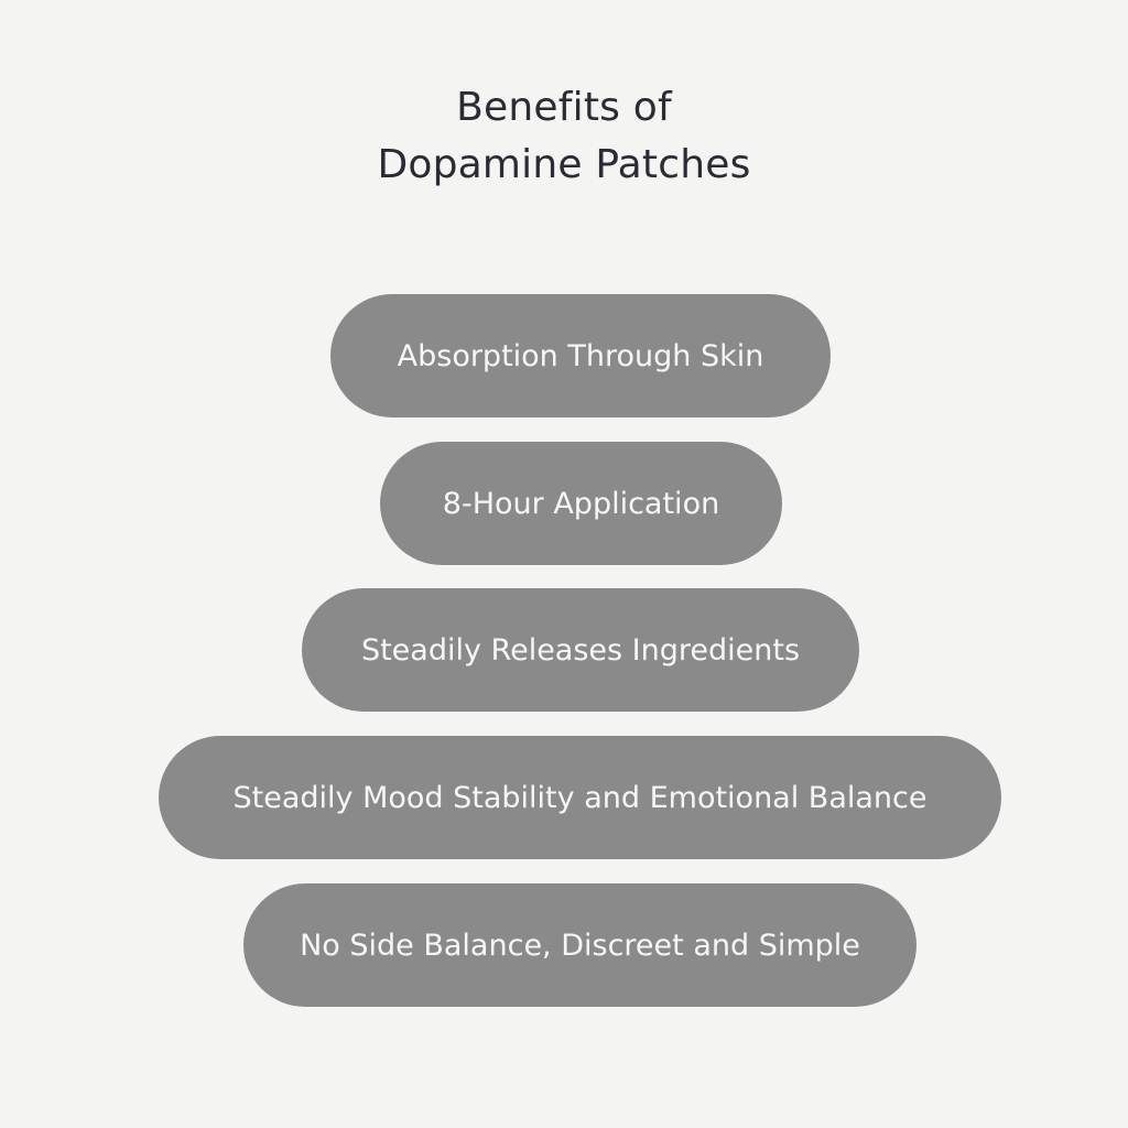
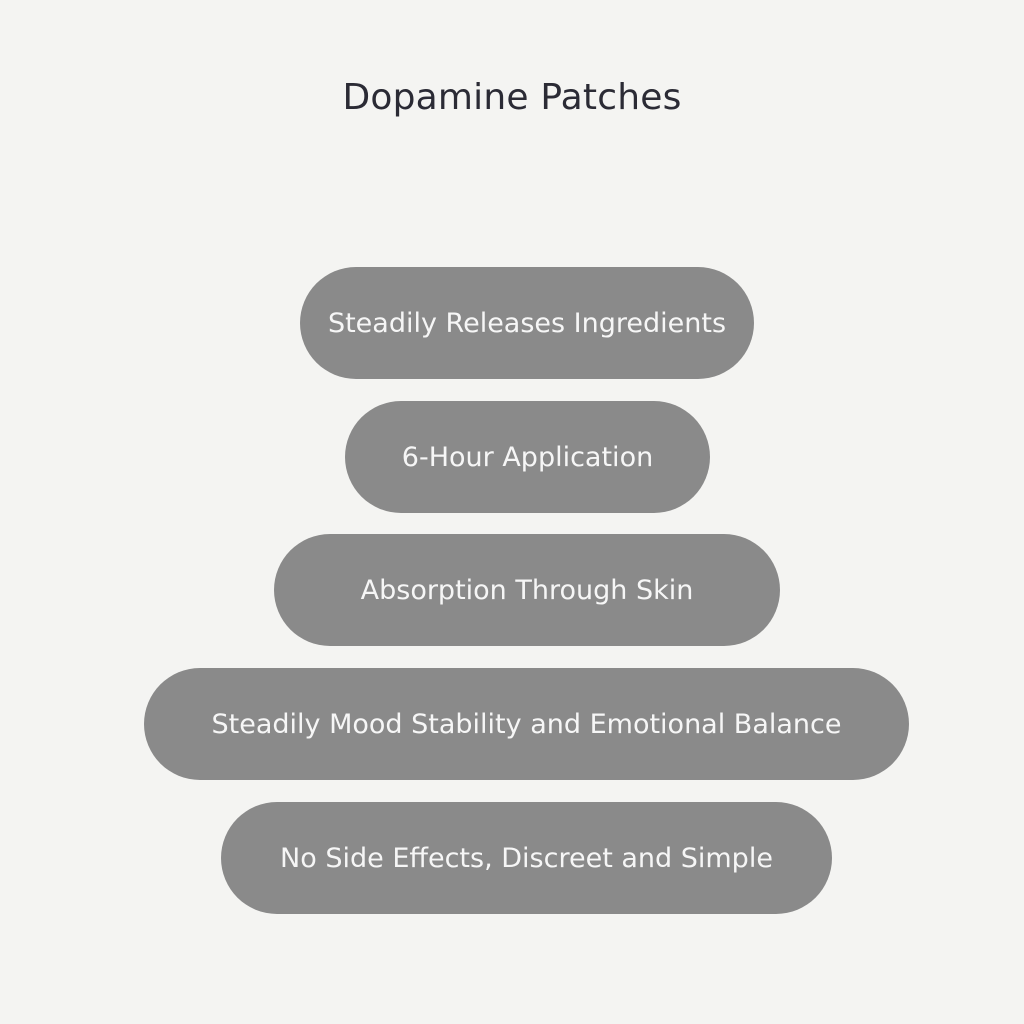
- Benefits of
  Dopamine Patches
- Absorption Through Skin
+ Steadily Releases Ingredients
- 8-Hour Application
+ 6-Hour Application
- Steadily Releases Ingredients
+ Absorption Through Skin
  Steadily Mood Stability and Emotional Balance
- No Side Balance, Discreet and Simple
+ No Side Effects, Discreet and Simple
